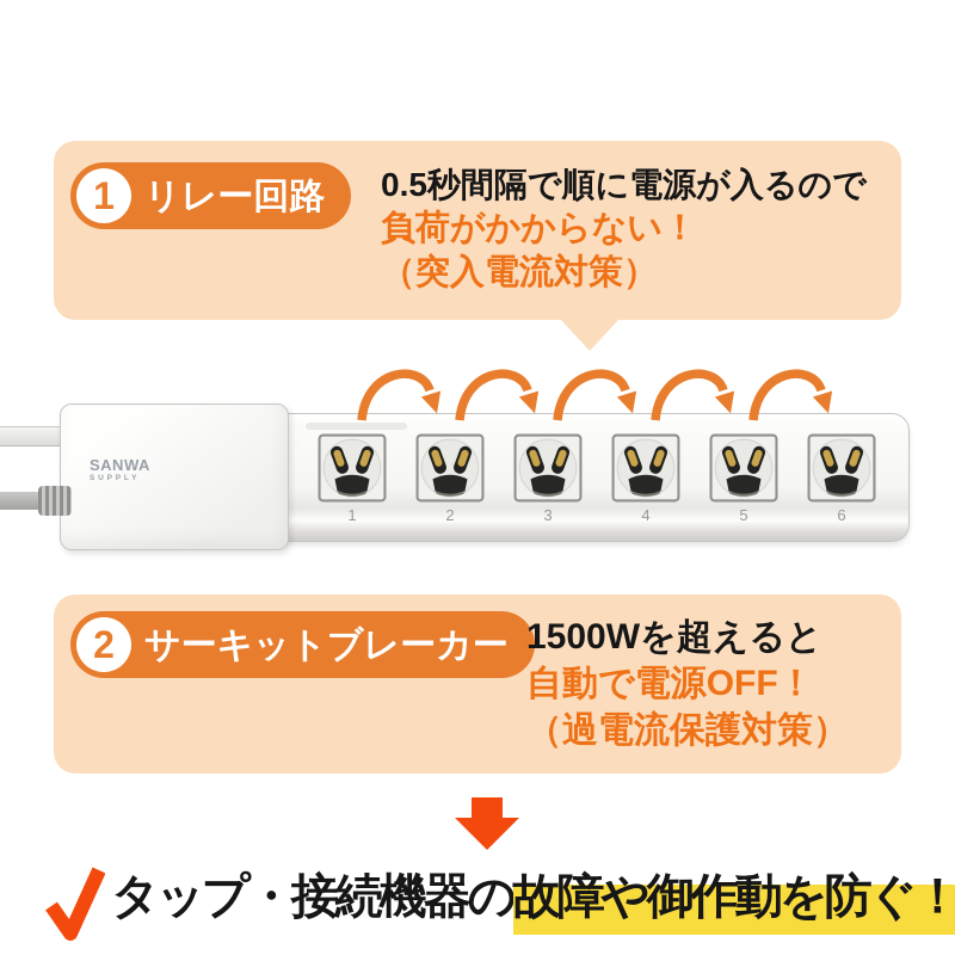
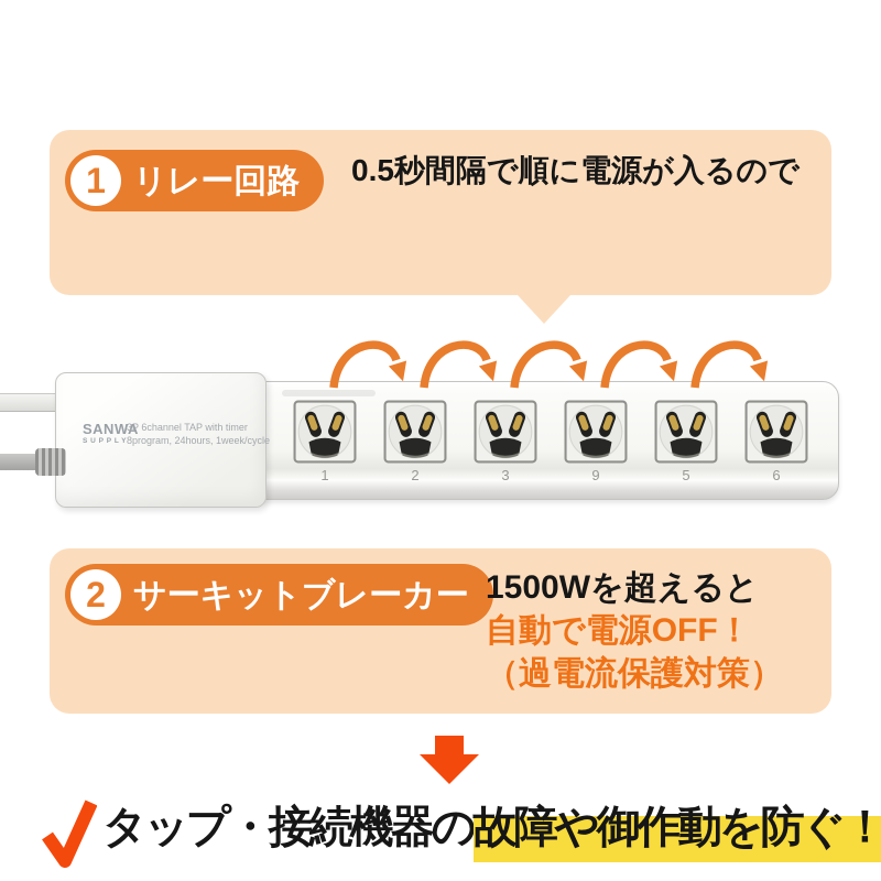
  1
  リレー回路
  0.5秒間隔で順に電源が入るので
- 負荷がかからない！
- （突入電流対策）
  SANWA
+ 3P 6channel TAP with timer
+ 8program, 24hours, 1week/cycle
  1
  2
  3
- 4
+ 9
  5
  6
  2
  サーキットブレーカー
  1500Wを超えると
  自動で電源OFF！
  （過電流保護対策）
  タップ・接続機器の故障や御作動を防ぐ！
